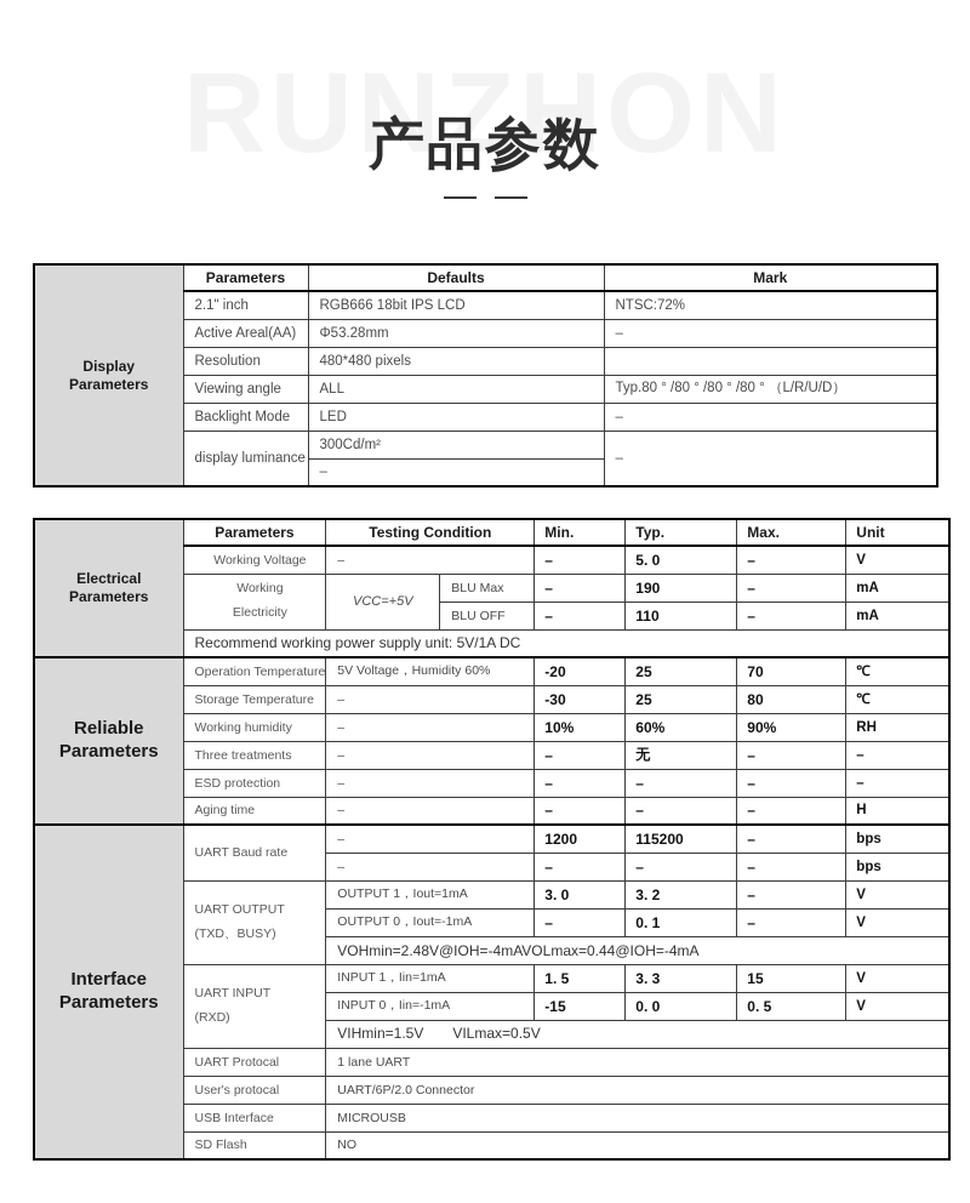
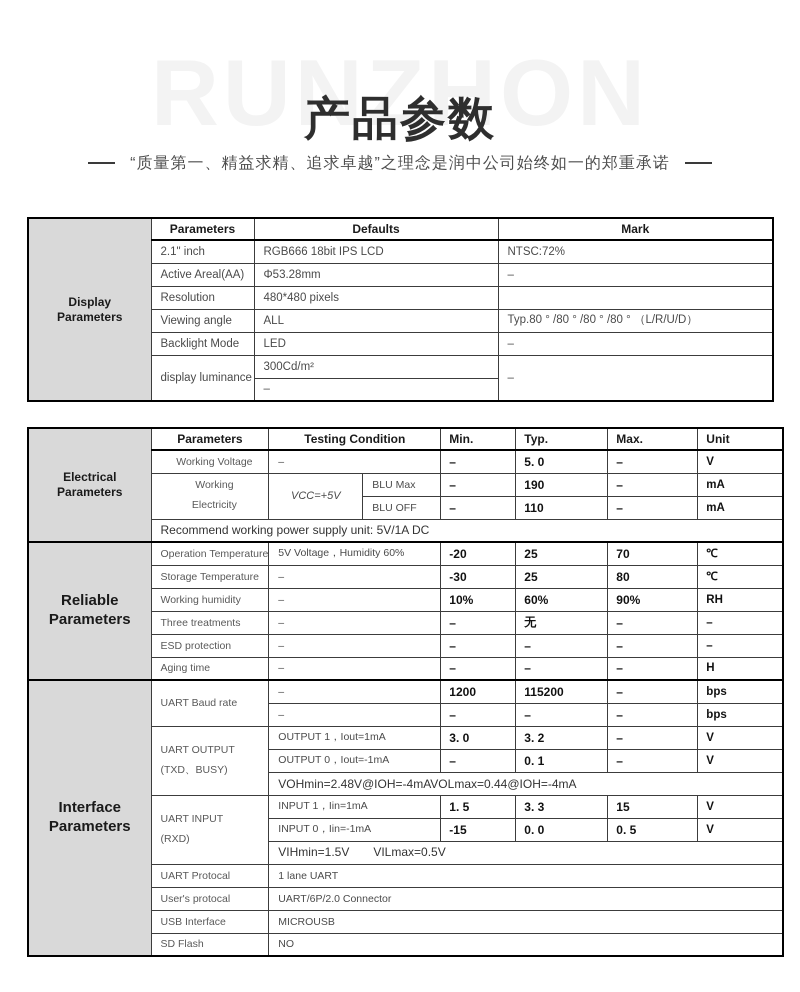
  RUNZHON
  产品参数
+ “质量第一、精益求精、追求卓越”之理念是润中公司始终如一的郑重承诺
  Display Parameters	Parameters	Defaults	Mark
  2.1" inch	RGB666 18bit IPS LCD	NTSC:72%
  Active Areal(AA)	Φ53.28mm	–
  Resolution	480*480 pixels
  Viewing angle	ALL	Typ.80 ° /80 ° /80 ° /80 ° （L/R/U/D）
  Backlight Mode	LED	–
  display luminance	300Cd/m²	–
  –
  Electrical Parameters	Parameters	Testing Condition	Min.	Typ.	Max.	Unit
  Working Voltage	–	–	5. 0	–	V
  Working Electricity	VCC=+5V	BLU Max	–	190	–	mA
  BLU OFF	–	110	–	mA
  Recommend working power supply unit: 5V/1A DC
  Reliable Parameters	Operation Temperature	5V Voltage，Humidity 60%	-20	25	70	℃
  Storage Temperature	–	-30	25	80	℃
  Working humidity	–	10%	60%	90%	RH
  Three treatments	–	–	无	–	–
  ESD protection	–	–	–	–	–
  Aging time	–	–	–	–	H
  Interface Parameters	UART Baud rate	–	1200	115200	–	bps
  –	–	–	–	bps
  UART OUTPUT (TXD、BUSY)	OUTPUT 1，Iout=1mA	3. 0	3. 2	–	V
  OUTPUT 0，Iout=-1mA	–	0. 1	–	V
  VOHmin=2.48V@IOH=-4mAVOLmax=0.44@IOH=-4mA
  UART INPUT (RXD)	INPUT 1，Iin=1mA	1. 5	3. 3	15	V
  INPUT 0，Iin=-1mA	-15	0. 0	0. 5	V
  VIHmin=1.5V VILmax=0.5V
  UART Protocal	1 lane UART
  User's protocal	UART/6P/2.0 Connector
  USB Interface	MICROUSB
  SD Flash	NO
